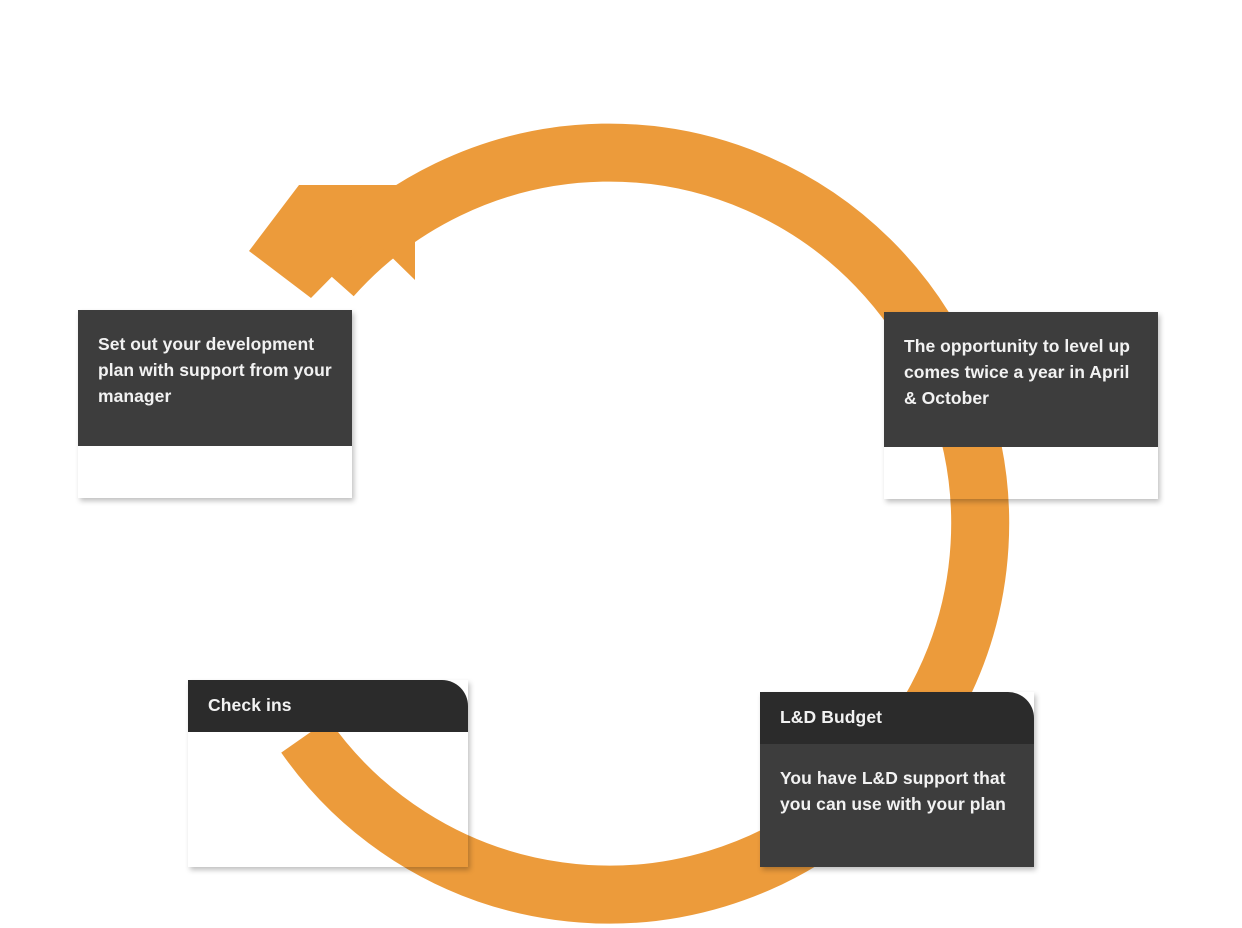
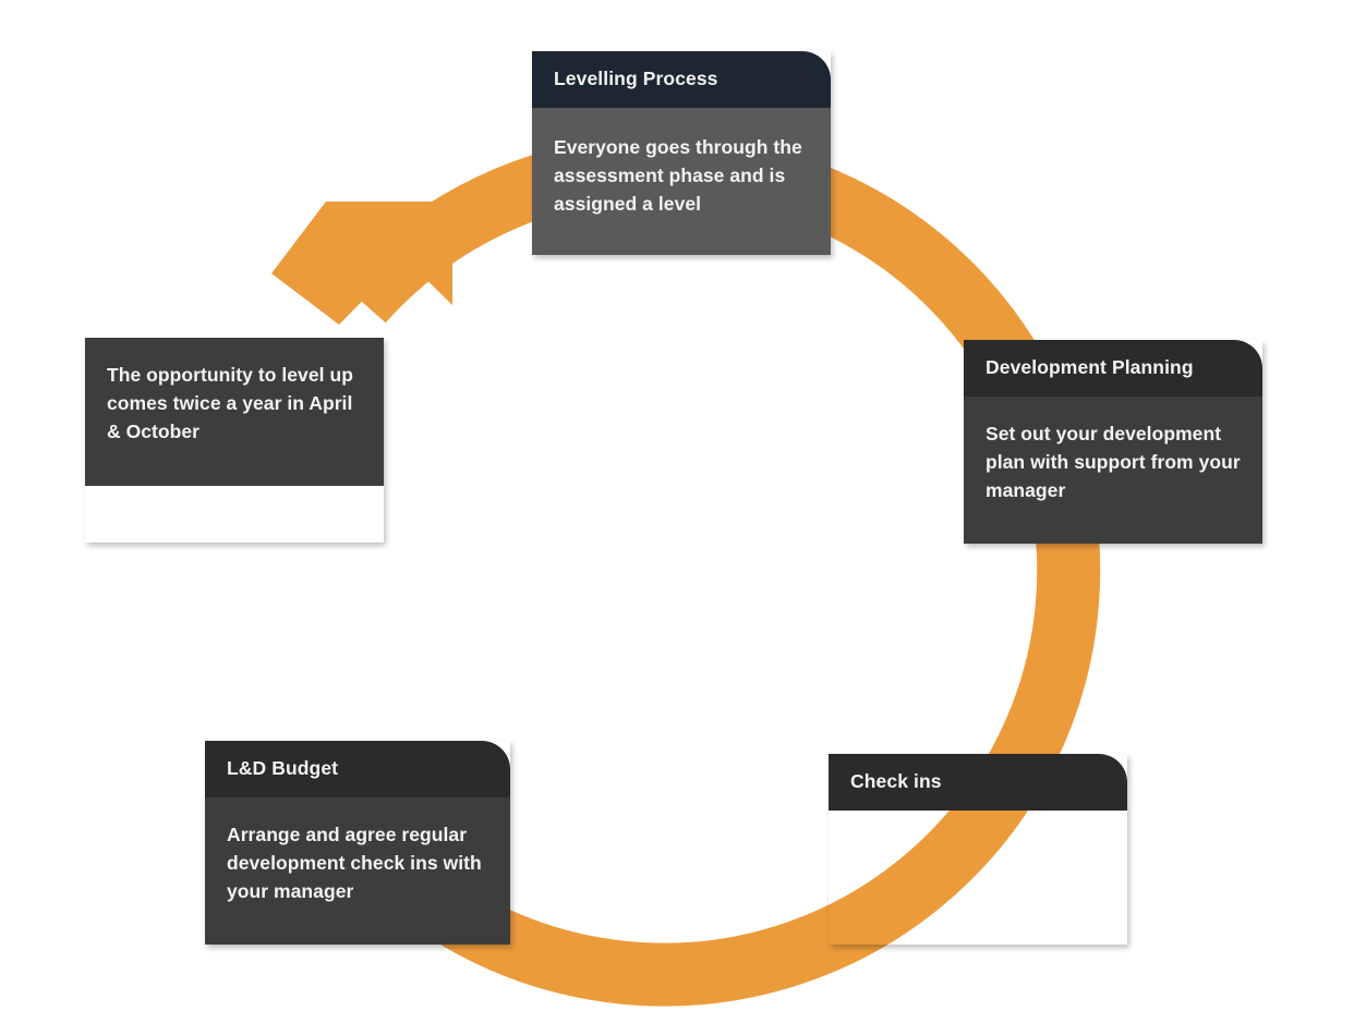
+ Levelling Process
+ Everyone goes through the assessment phase and is assigned a level
+ Development Planning
- The opportunity to level up comes twice a year in April & October
+ Set out your development plan with support from your manager
- L&D Budget
+ Check ins
- You have L&D support that you can use with your plan
- Check ins
+ L&D Budget
+ Arrange and agree regular development check ins with your manager
- Set out your development plan with support from your manager
+ The opportunity to level up comes twice a year in April & October
